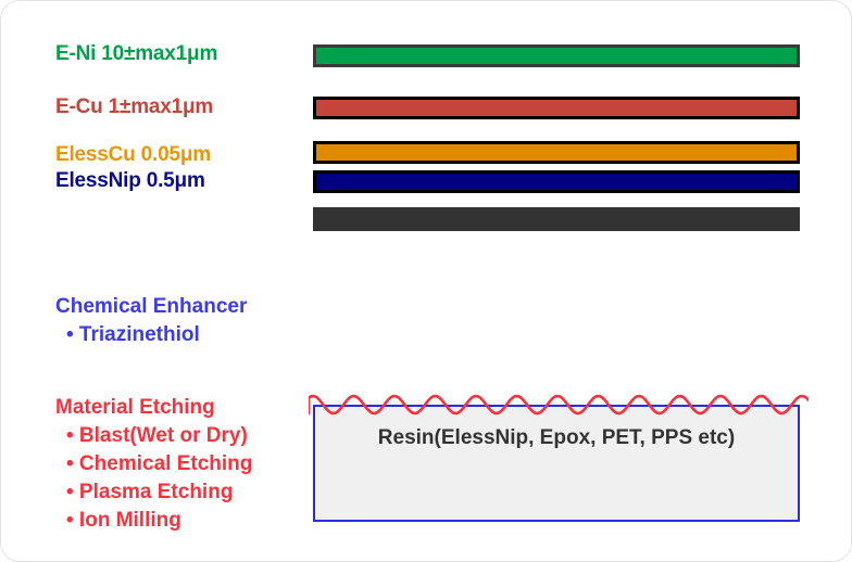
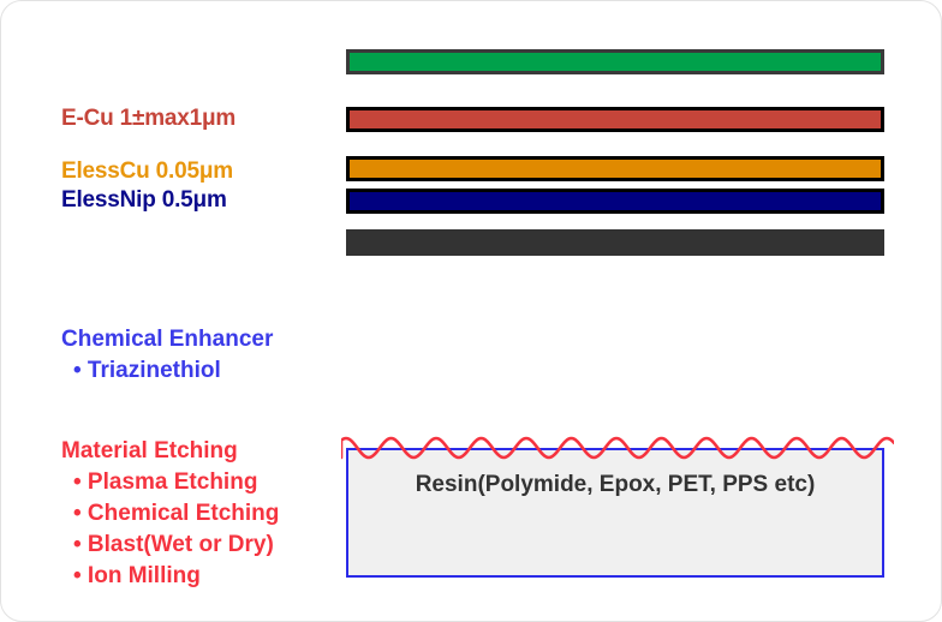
- E-Ni 10±max1μm
  E-Cu 1±max1μm
  ElessCu 0.05μm
  ElessNip 0.5μm
  Chemical Enhancer
  • Triazinethiol
  Material Etching
- • Blast(Wet or Dry)
+ • Plasma Etching
  • Chemical Etching
- • Plasma Etching
+ • Blast(Wet or Dry)
  • Ion Milling
- Resin(ElessNip, Epox, PET, PPS etc)
+ Resin(Polymide, Epox, PET, PPS etc)
